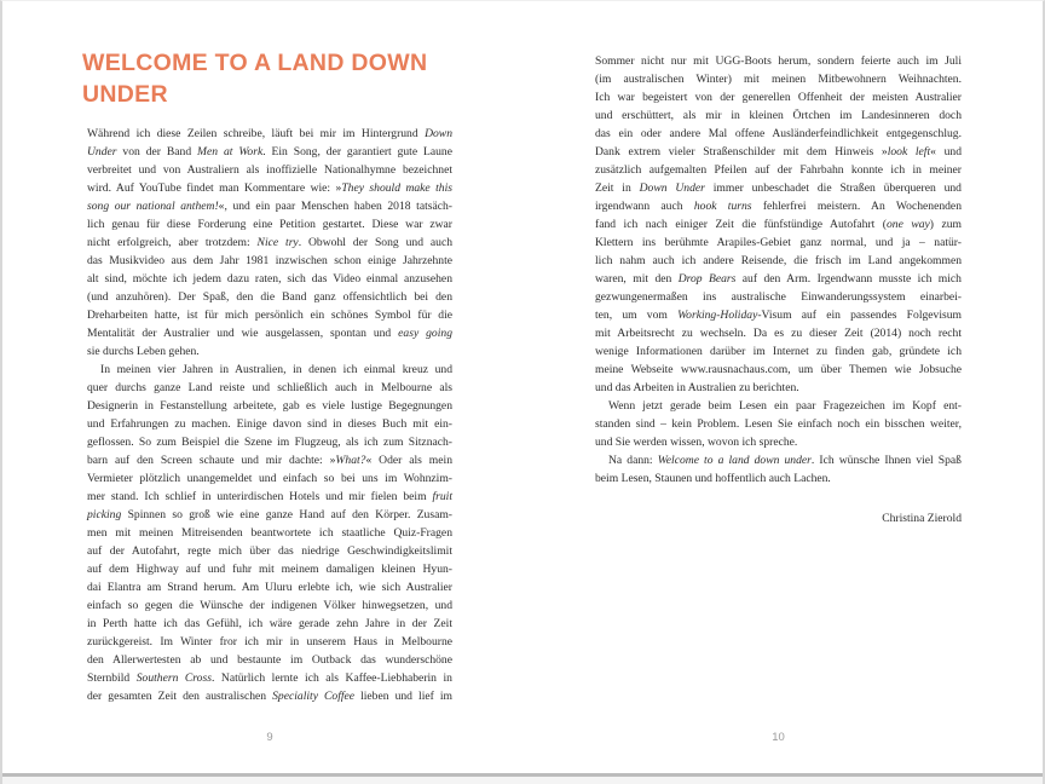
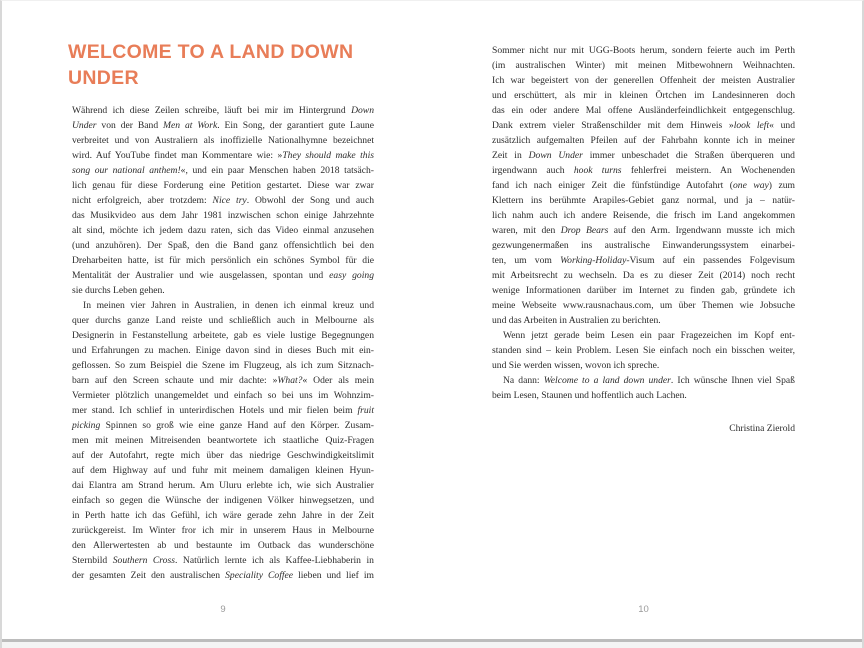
  WELCOME TO A LAND DOWN
  UNDER
  Während ich diese Zeilen schreibe, läuft bei mir im Hintergrund Down
  Under von der Band Men at Work. Ein Song, der garantiert gute Laune
  verbreitet und von Australiern als inoffizielle Nationalhymne bezeichnet
  wird. Auf YouTube findet man Kommentare wie: »They should make this
  song our national anthem!«, und ein paar Menschen haben 2018 tatsäch-
  lich genau für diese Forderung eine Petition gestartet. Diese war zwar
  nicht erfolgreich, aber trotzdem: Nice try. Obwohl der Song und auch
  das Musikvideo aus dem Jahr 1981 inzwischen schon einige Jahrzehnte
  alt sind, möchte ich jedem dazu raten, sich das Video einmal anzusehen
  (und anzuhören). Der Spaß, den die Band ganz offensichtlich bei den
  Dreharbeiten hatte, ist für mich persönlich ein schönes Symbol für die
  Mentalität der Australier und wie ausgelassen, spontan und easy going
  sie durchs Leben gehen.
  In meinen vier Jahren in Australien, in denen ich einmal kreuz und
  quer durchs ganze Land reiste und schließlich auch in Melbourne als
  Designerin in Festanstellung arbeitete, gab es viele lustige Begegnungen
  und Erfahrungen zu machen. Einige davon sind in dieses Buch mit ein-
  geflossen. So zum Beispiel die Szene im Flugzeug, als ich zum Sitznach-
  barn auf den Screen schaute und mir dachte: »What?« Oder als mein
  Vermieter plötzlich unangemeldet und einfach so bei uns im Wohnzim-
  mer stand. Ich schlief in unterirdischen Hotels und mir fielen beim fruit
  picking Spinnen so groß wie eine ganze Hand auf den Körper. Zusam-
  men mit meinen Mitreisenden beantwortete ich staatliche Quiz-Fragen
  auf der Autofahrt, regte mich über das niedrige Geschwindigkeitslimit
  auf dem Highway auf und fuhr mit meinem damaligen kleinen Hyun-
  dai Elantra am Strand herum. Am Uluru erlebte ich, wie sich Australier
  einfach so gegen die Wünsche der indigenen Völker hinwegsetzen, und
  in Perth hatte ich das Gefühl, ich wäre gerade zehn Jahre in der Zeit
  zurückgereist. Im Winter fror ich mir in unserem Haus in Melbourne
  den Allerwertesten ab und bestaunte im Outback das wunderschöne
  Sternbild Southern Cross. Natürlich lernte ich als Kaffee-Liebhaberin in
  der gesamten Zeit den australischen Speciality Coffee lieben und lief im
  9
- Sommer nicht nur mit UGG-Boots herum, sondern feierte auch im Juli
+ Sommer nicht nur mit UGG-Boots herum, sondern feierte auch im Perth
  (im australischen Winter) mit meinen Mitbewohnern Weihnachten.
  Ich war begeistert von der generellen Offenheit der meisten Australier
  und erschüttert, als mir in kleinen Örtchen im Landesinneren doch
  das ein oder andere Mal offene Ausländerfeindlichkeit entgegenschlug.
  Dank extrem vieler Straßenschilder mit dem Hinweis »look left« und
  zusätzlich aufgemalten Pfeilen auf der Fahrbahn konnte ich in meiner
  Zeit in Down Under immer unbeschadet die Straßen überqueren und
  irgendwann auch hook turns fehlerfrei meistern. An Wochenenden
  fand ich nach einiger Zeit die fünfstündige Autofahrt (one way) zum
  Klettern ins berühmte Arapiles-Gebiet ganz normal, und ja – natür-
  lich nahm auch ich andere Reisende, die frisch im Land angekommen
  waren, mit den Drop Bears auf den Arm. Irgendwann musste ich mich
  gezwungenermaßen ins australische Einwanderungssystem einarbei-
  ten, um vom Working-Holiday-Visum auf ein passendes Folgevisum
  mit Arbeitsrecht zu wechseln. Da es zu dieser Zeit (2014) noch recht
  wenige Informationen darüber im Internet zu finden gab, gründete ich
  meine Webseite www.rausnachaus.com, um über Themen wie Jobsuche
  und das Arbeiten in Australien zu berichten.
  Wenn jetzt gerade beim Lesen ein paar Fragezeichen im Kopf ent-
  standen sind – kein Problem. Lesen Sie einfach noch ein bisschen weiter,
  und Sie werden wissen, wovon ich spreche.
  Na dann: Welcome to a land down under. Ich wünsche Ihnen viel Spaß
  beim Lesen, Staunen und hoffentlich auch Lachen.
  Christina Zierold
  10
